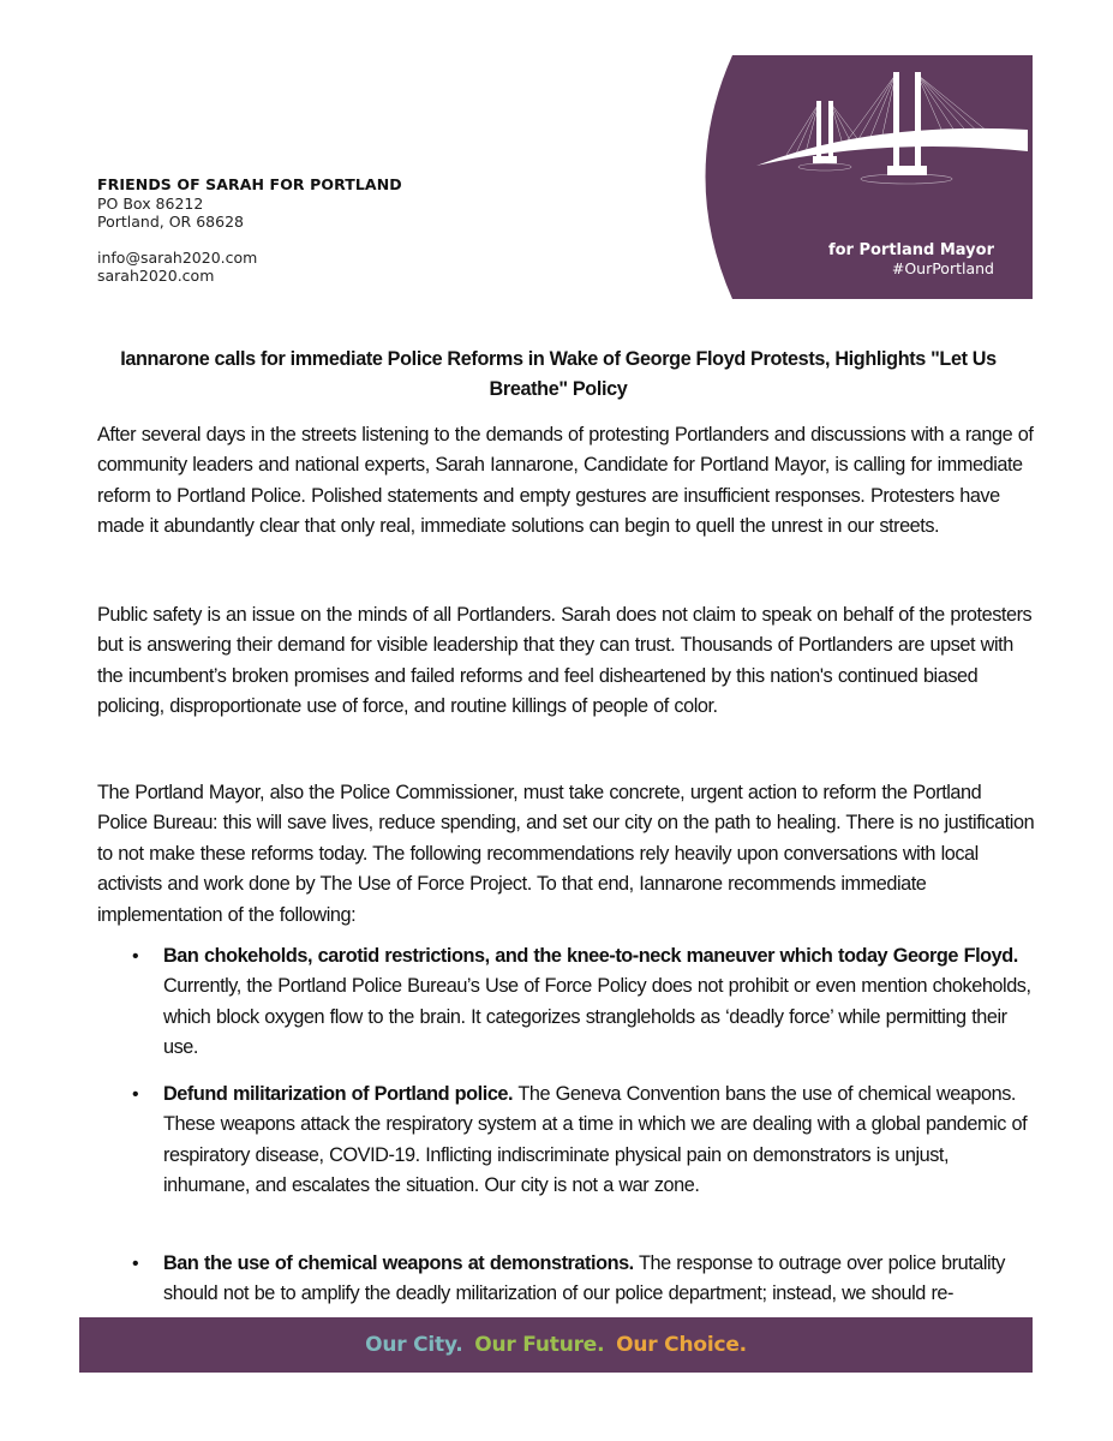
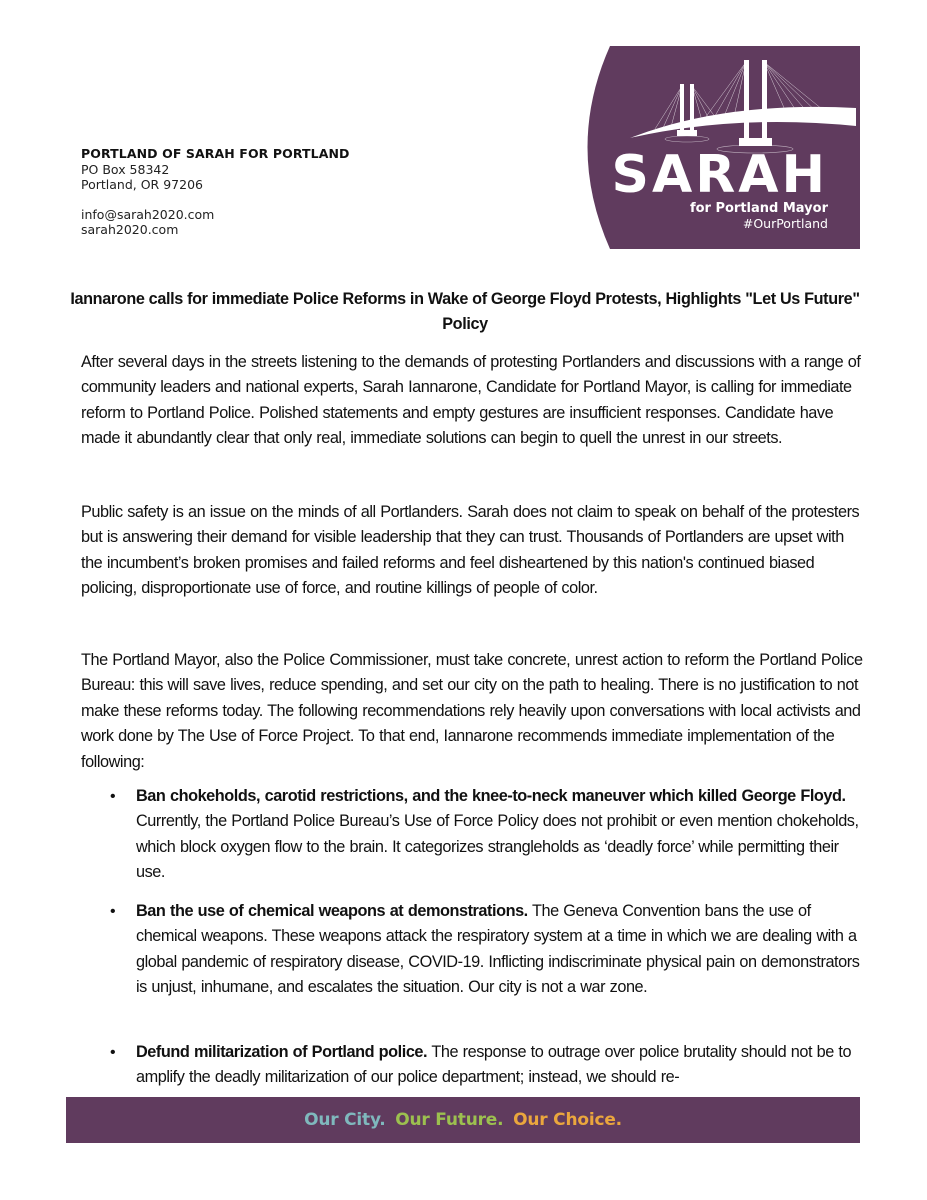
- FRIENDS OF SARAH FOR PORTLAND
+ PORTLAND OF SARAH FOR PORTLAND
- PO Box 86212
+ PO Box 58342
- Portland, OR 68628
+ Portland, OR 97206
  info@sarah2020.com
  sarah2020.com
+ SARAH
  for Portland Mayor
  #OurPortland
- Iannarone calls for immediate Police Reforms in Wake of George Floyd Protests, Highlights "Let Us Breathe" Policy
+ Iannarone calls for immediate Police Reforms in Wake of George Floyd Protests, Highlights "Let Us Future" Policy
- After several days in the streets listening to the demands of protesting Portlanders and discussions with a range of community leaders and national experts, Sarah Iannarone, Candidate for Portland Mayor, is calling for immediate reform to Portland Police. Polished statements and empty gestures are insufficient responses. Protesters have made it abundantly clear that only real, immediate solutions can begin to quell the unrest in our streets.
+ After several days in the streets listening to the demands of protesting Portlanders and discussions with a range of community leaders and national experts, Sarah Iannarone, Candidate for Portland Mayor, is calling for immediate reform to Portland Police. Polished statements and empty gestures are insufficient responses. Candidate have made it abundantly clear that only real, immediate solutions can begin to quell the unrest in our streets.
  Public safety is an issue on the minds of all Portlanders. Sarah does not claim to speak on behalf of the protesters but is answering their demand for visible leadership that they can trust. Thousands of Portlanders are upset with the incumbent’s broken promises and failed reforms and feel disheartened by this nation's continued biased policing, disproportionate use of force, and routine killings of people of color.
- The Portland Mayor, also the Police Commissioner, must take concrete, urgent action to reform the Portland Police Bureau: this will save lives, reduce spending, and set our city on the path to healing. There is no justification to not make these reforms today. The following recommendations rely heavily upon conversations with local activists and work done by The Use of Force Project. To that end, Iannarone recommends immediate implementation of the following:
+ The Portland Mayor, also the Police Commissioner, must take concrete, unrest action to reform the Portland Police Bureau: this will save lives, reduce spending, and set our city on the path to healing. There is no justification to not make these reforms today. The following recommendations rely heavily upon conversations with local activists and work done by The Use of Force Project. To that end, Iannarone recommends immediate implementation of the following:
  •
- Ban chokeholds, carotid restrictions, and the knee-to-neck maneuver which today George Floyd. Currently, the Portland Police Bureau’s Use of Force Policy does not prohibit or even mention chokeholds, which block oxygen flow to the brain. It categorizes strangleholds as ‘deadly force’ while permitting their use.
+ Ban chokeholds, carotid restrictions, and the knee-to-neck maneuver which killed George Floyd. Currently, the Portland Police Bureau’s Use of Force Policy does not prohibit or even mention chokeholds, which block oxygen flow to the brain. It categorizes strangleholds as ‘deadly force’ while permitting their use.
  •
- Defund militarization of Portland police. The Geneva Convention bans the use of chemical weapons. These weapons attack the respiratory system at a time in which we are dealing with a global pandemic of respiratory disease, COVID-19. Inflicting indiscriminate physical pain on demonstrators is unjust, inhumane, and escalates the situation. Our city is not a war zone.
+ Ban the use of chemical weapons at demonstrations. The Geneva Convention bans the use of chemical weapons. These weapons attack the respiratory system at a time in which we are dealing with a global pandemic of respiratory disease, COVID-19. Inflicting indiscriminate physical pain on demonstrators is unjust, inhumane, and escalates the situation. Our city is not a war zone.
  •
- Ban the use of chemical weapons at demonstrations. The response to outrage over police brutality should not be to amplify the deadly militarization of our police department; instead, we should re-
+ Defund militarization of Portland police. The response to outrage over police brutality should not be to amplify the deadly militarization of our police department; instead, we should re-
  Our City. Our Future. Our Choice.
